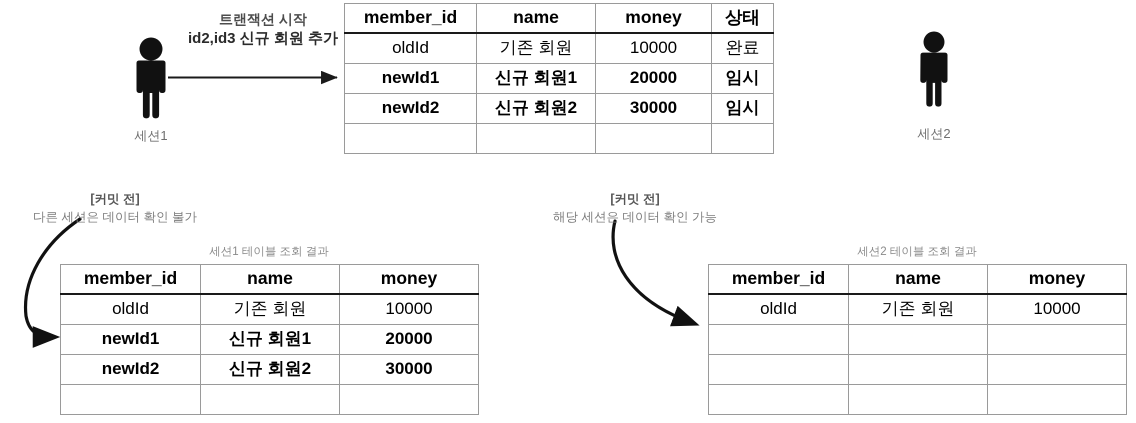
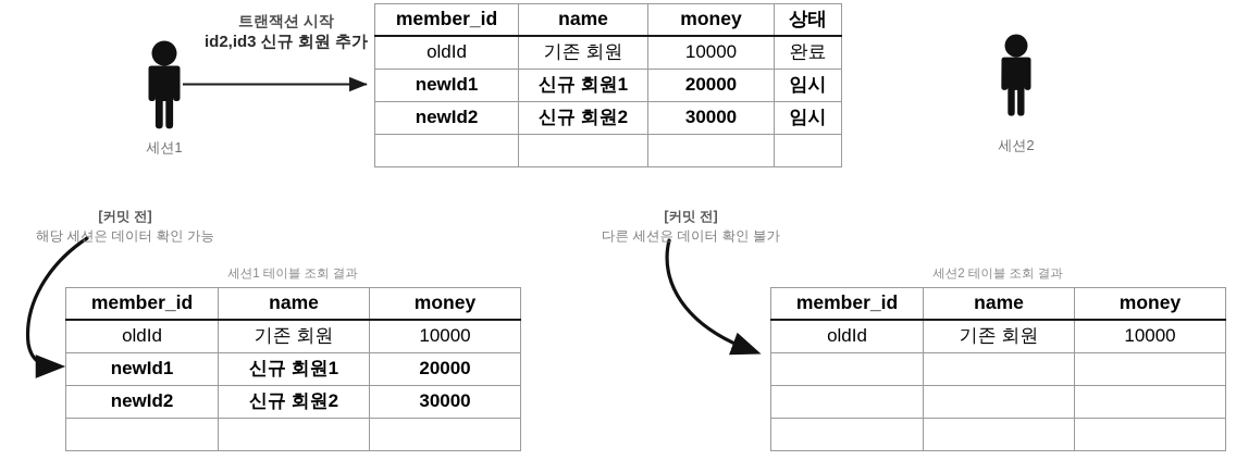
  트랜잭션 시작
  id2,id3 신규 회원 추가
  세션1
  세션2
  [커밋 전]
- 다른 세션은 데이터 확인 불가
+ 해당 세션은 데이터 확인 가능
  [커밋 전]
- 해당 세션은 데이터 확인 가능
+ 다른 세션은 데이터 확인 불가
  member_id	name	money	상태
  oldId	기존 회원	10000	완료
  newId1	신규 회원1	20000	임시
  newId2	신규 회원2	30000	임시
  세션1 테이블 조회 결과
  member_id	name	money
  oldId	기존 회원	10000
  newId1	신규 회원1	20000
  newId2	신규 회원2	30000
  세션2 테이블 조회 결과
  member_id	name	money
  oldId	기존 회원	10000
